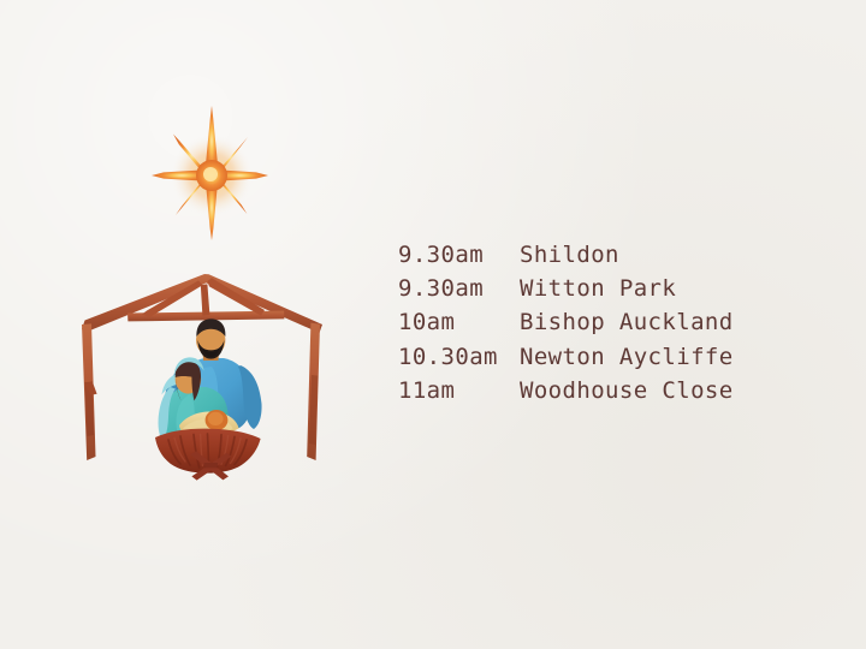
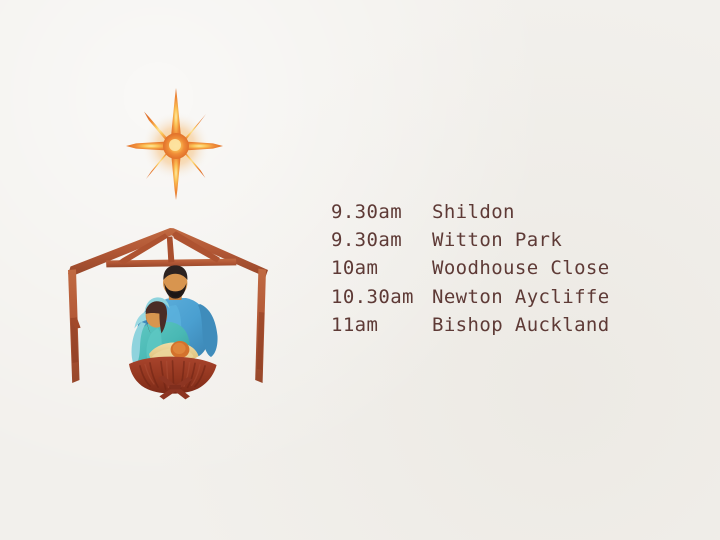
  9.30am Shildon
  9.30am Witton Park
- 10am Bishop Auckland
+ 10am Woodhouse Close
  10.30am Newton Aycliffe
- 11am Woodhouse Close
+ 11am Bishop Auckland
